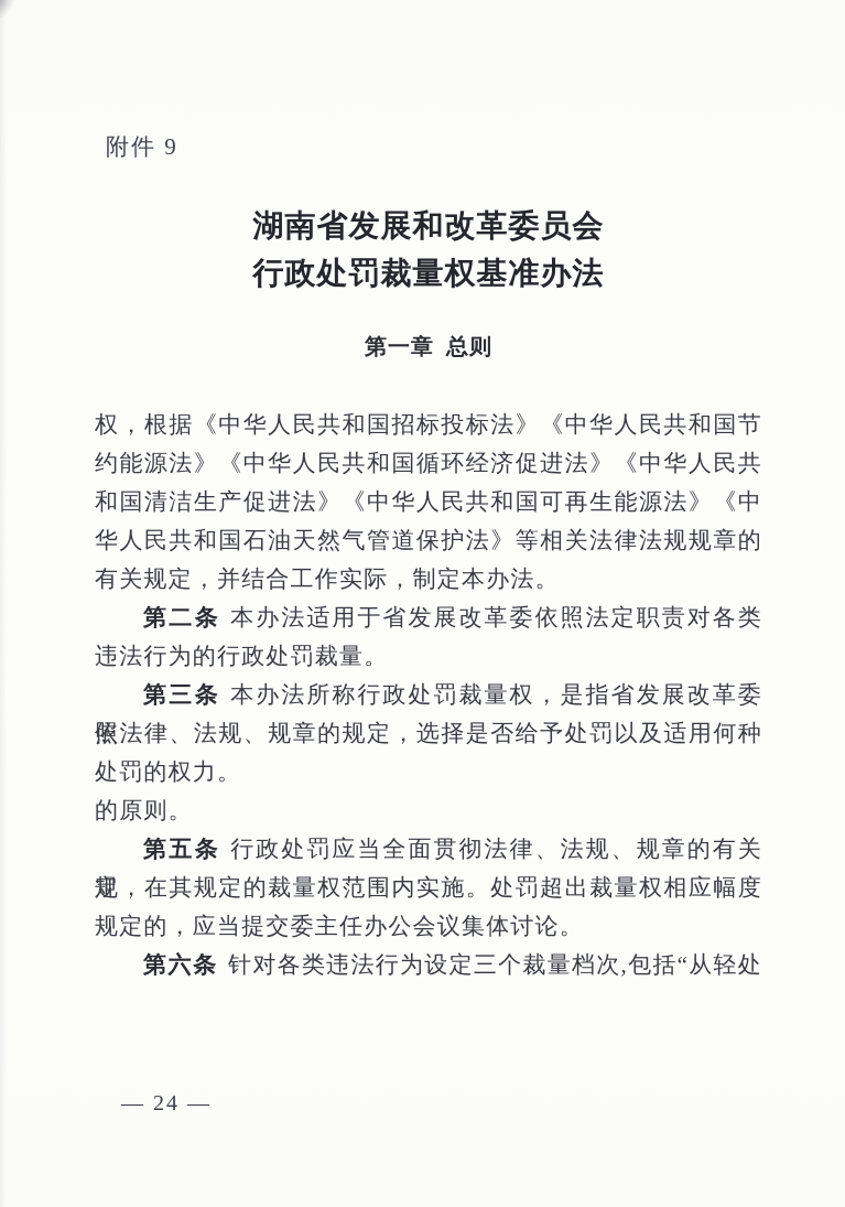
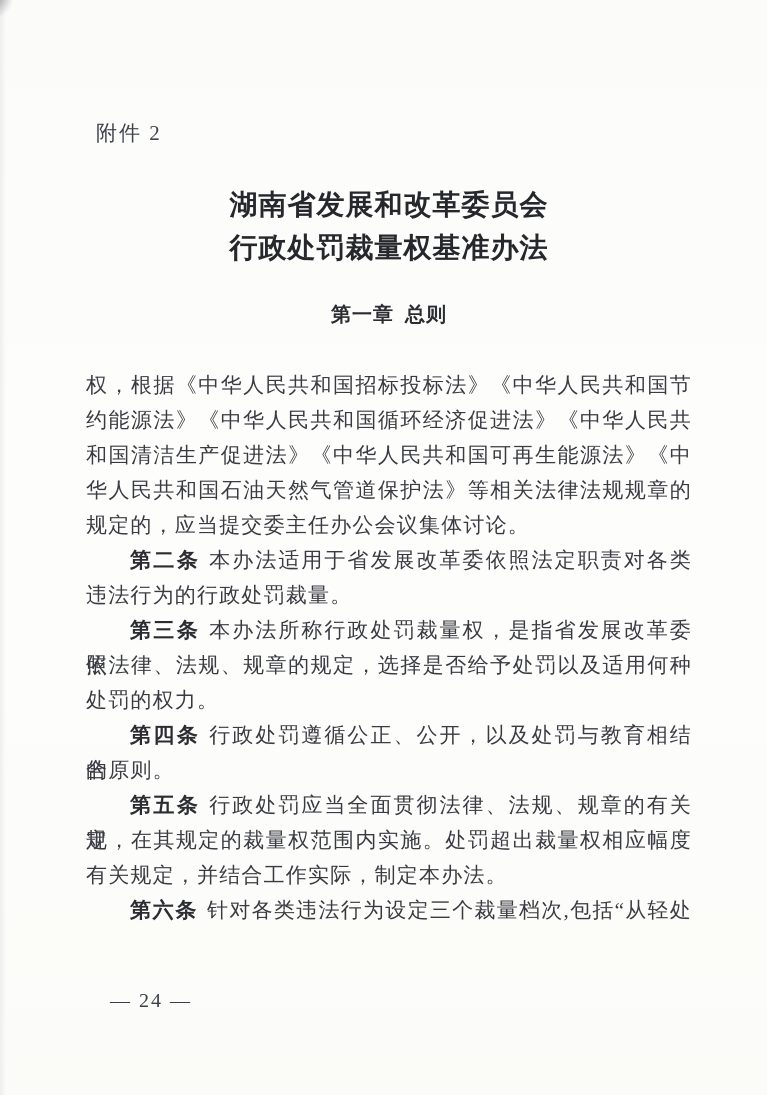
- 附件 9
+ 附件 2
  湖南省发展和改革委员会
  行政处罚裁量权基准办法
  第一章 总则
  权，根据《中华人民共和国招标投标法》《中华人民共和国节
  约能源法》《中华人民共和国循环经济促进法》《中华人民共
  和国清洁生产促进法》《中华人民共和国可再生能源法》《中
  华人民共和国石油天然气管道保护法》等相关法律法规规章的
- 有关规定，并结合工作实际，制定本办法。
+ 规定的，应当提交委主任办公会议集体讨论。
  第二条 本办法适用于省发展改革委依照法定职责对各类
  违法行为的行政处罚裁量。
  第三条 本办法所称行政处罚裁量权，是指省发展改革委依
  照法律、法规、规章的规定，选择是否给予处罚以及适用何种
  处罚的权力。
+ 第四条 行政处罚遵循公正、公开，以及处罚与教育相结合
  的原则。
  第五条 行政处罚应当全面贯彻法律、法规、规章的有关规
  定，在其规定的裁量权范围内实施。处罚超出裁量权相应幅度
- 规定的，应当提交委主任办公会议集体讨论。
+ 有关规定，并结合工作实际，制定本办法。
  第六条 针对各类违法行为设定三个裁量档次,包括“从轻处
  — 24 —
